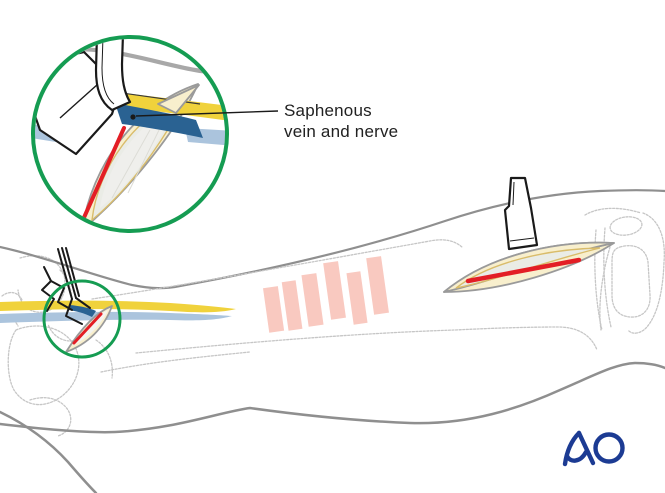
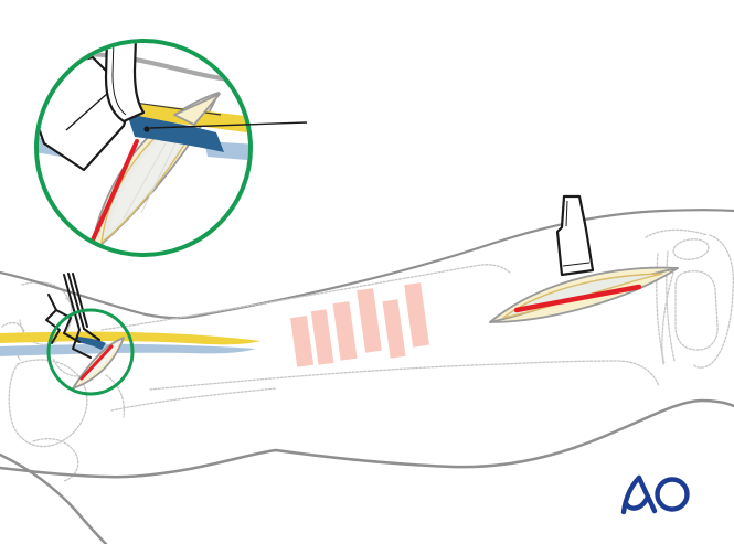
- Saphenous
- vein and nerve
